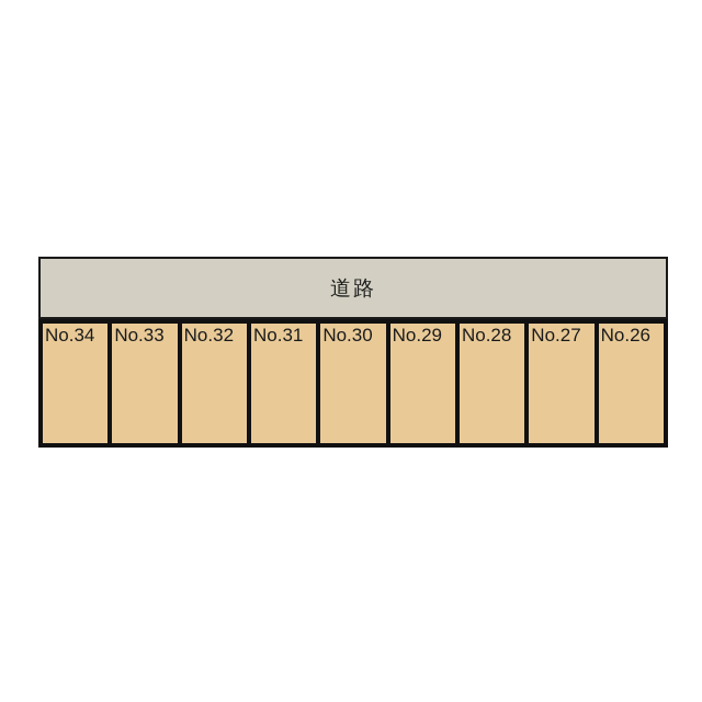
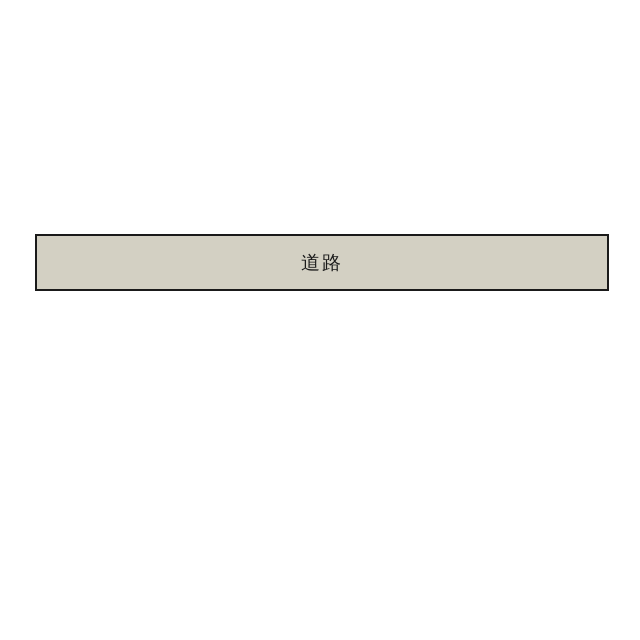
  道路
- No.34
- No.33
- No.32
- No.31
- No.30
- No.29
- No.28
- No.27
- No.26
